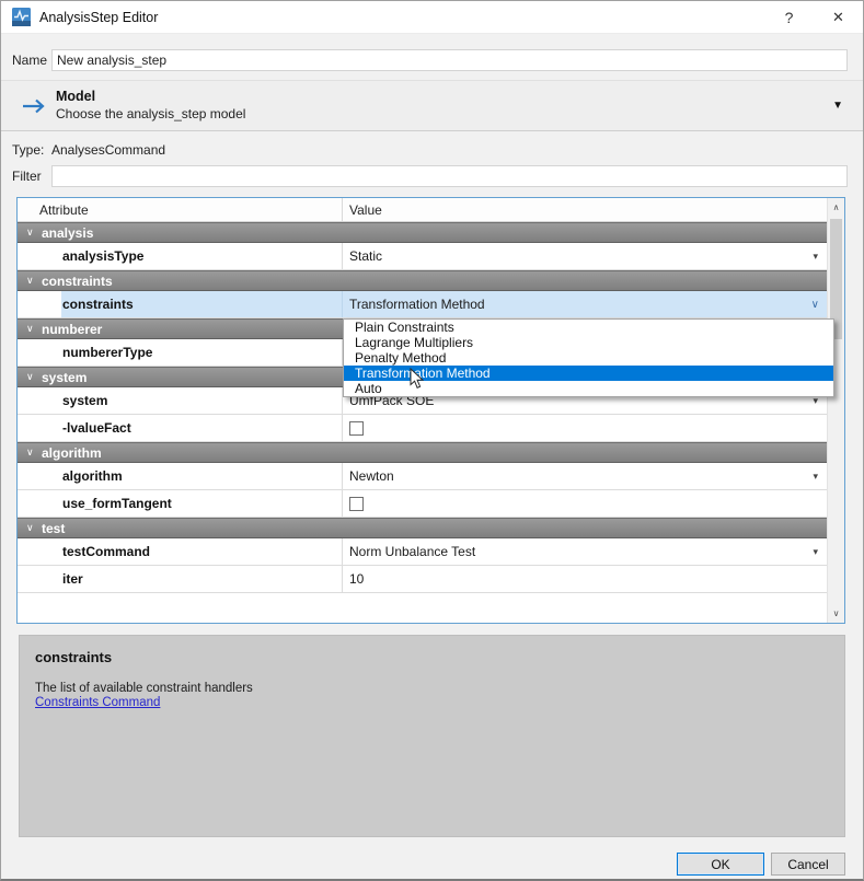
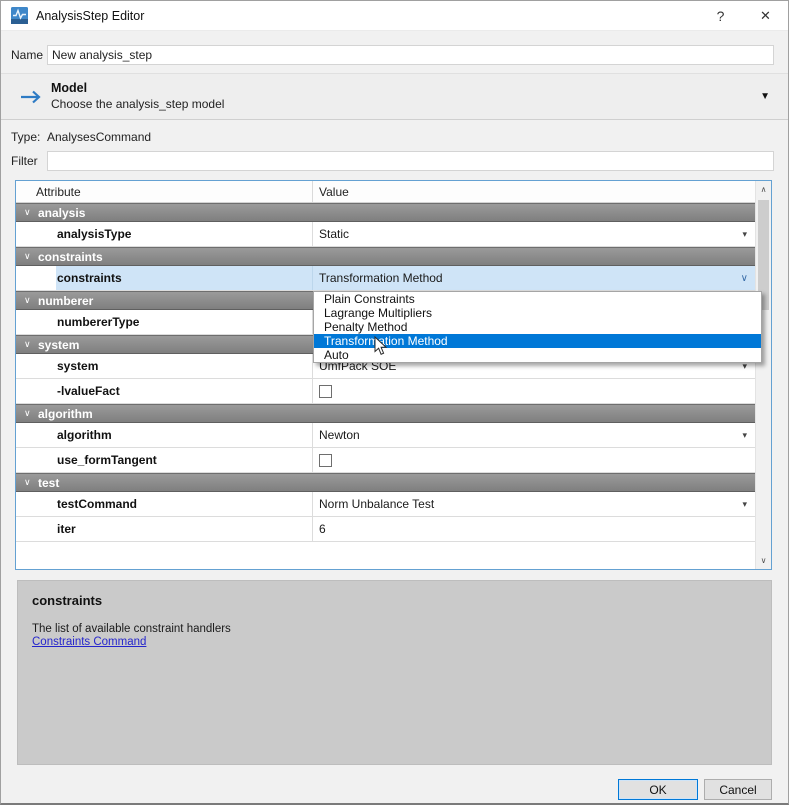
  AnalysisStep Editor
  ?
  ✕
  Name
  New analysis_step
  Model
  Choose the analysis_step model
  ▼
  Type:
  AnalysesCommand
  Filter
  Attribute
  Value
  ∨
  analysis
  analysisType
  Static
  ▾
  ∨
  constraints
  constraints
  Transformation Method
  ∨
  ∨
  numberer
  numbererType
  ∨
  system
  system
  UmfPack SOE
  ▾
  -lvalueFact
  ∨
  algorithm
  algorithm
  Newton
  ▾
  use_formTangent
  ∨
  test
  testCommand
  Norm Unbalance Test
  ▾
  iter
- 10
+ 6
  ∧
  ∨
  Plain Constraints
  Lagrange Multipliers
  Penalty Method
  Transformation Method
  Auto
  constraints
  The list of available constraint handlers
  Constraints Command
  OK
  Cancel
